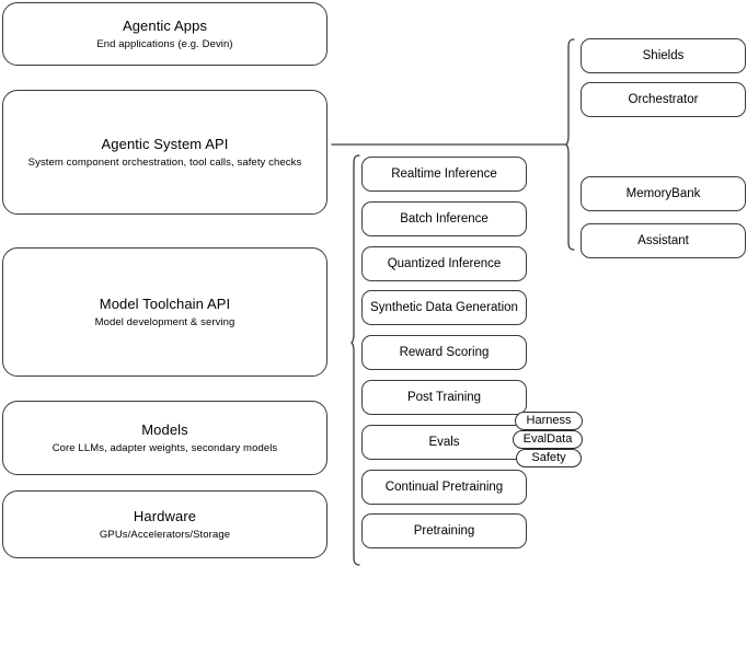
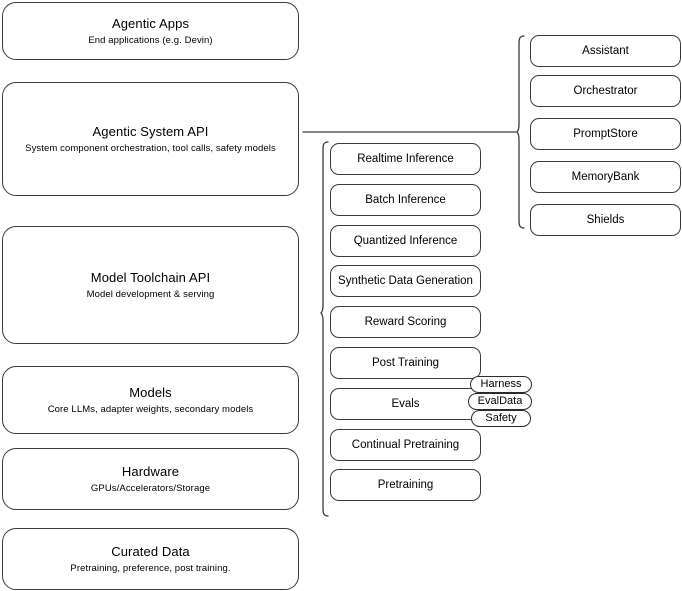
  Agentic Apps
  End applications (e.g. Devin)
  Agentic System API
- System component orchestration, tool calls, safety checks
+ System component orchestration, tool calls, safety models
  Model Toolchain API
  Model development & serving
  Models
  Core LLMs, adapter weights, secondary models
  Hardware
  GPUs/Accelerators/Storage
+ Curated Data
+ Pretraining, preference, post training.
  Realtime Inference
  Batch Inference
  Quantized Inference
  Synthetic Data Generation
  Reward Scoring
  Post Training
  Evals
  Continual Pretraining
  Pretraining
  Harness
  EvalData
  Safety
- Shields
+ Assistant
  Orchestrator
+ PromptStore
  MemoryBank
- Assistant
+ Shields
